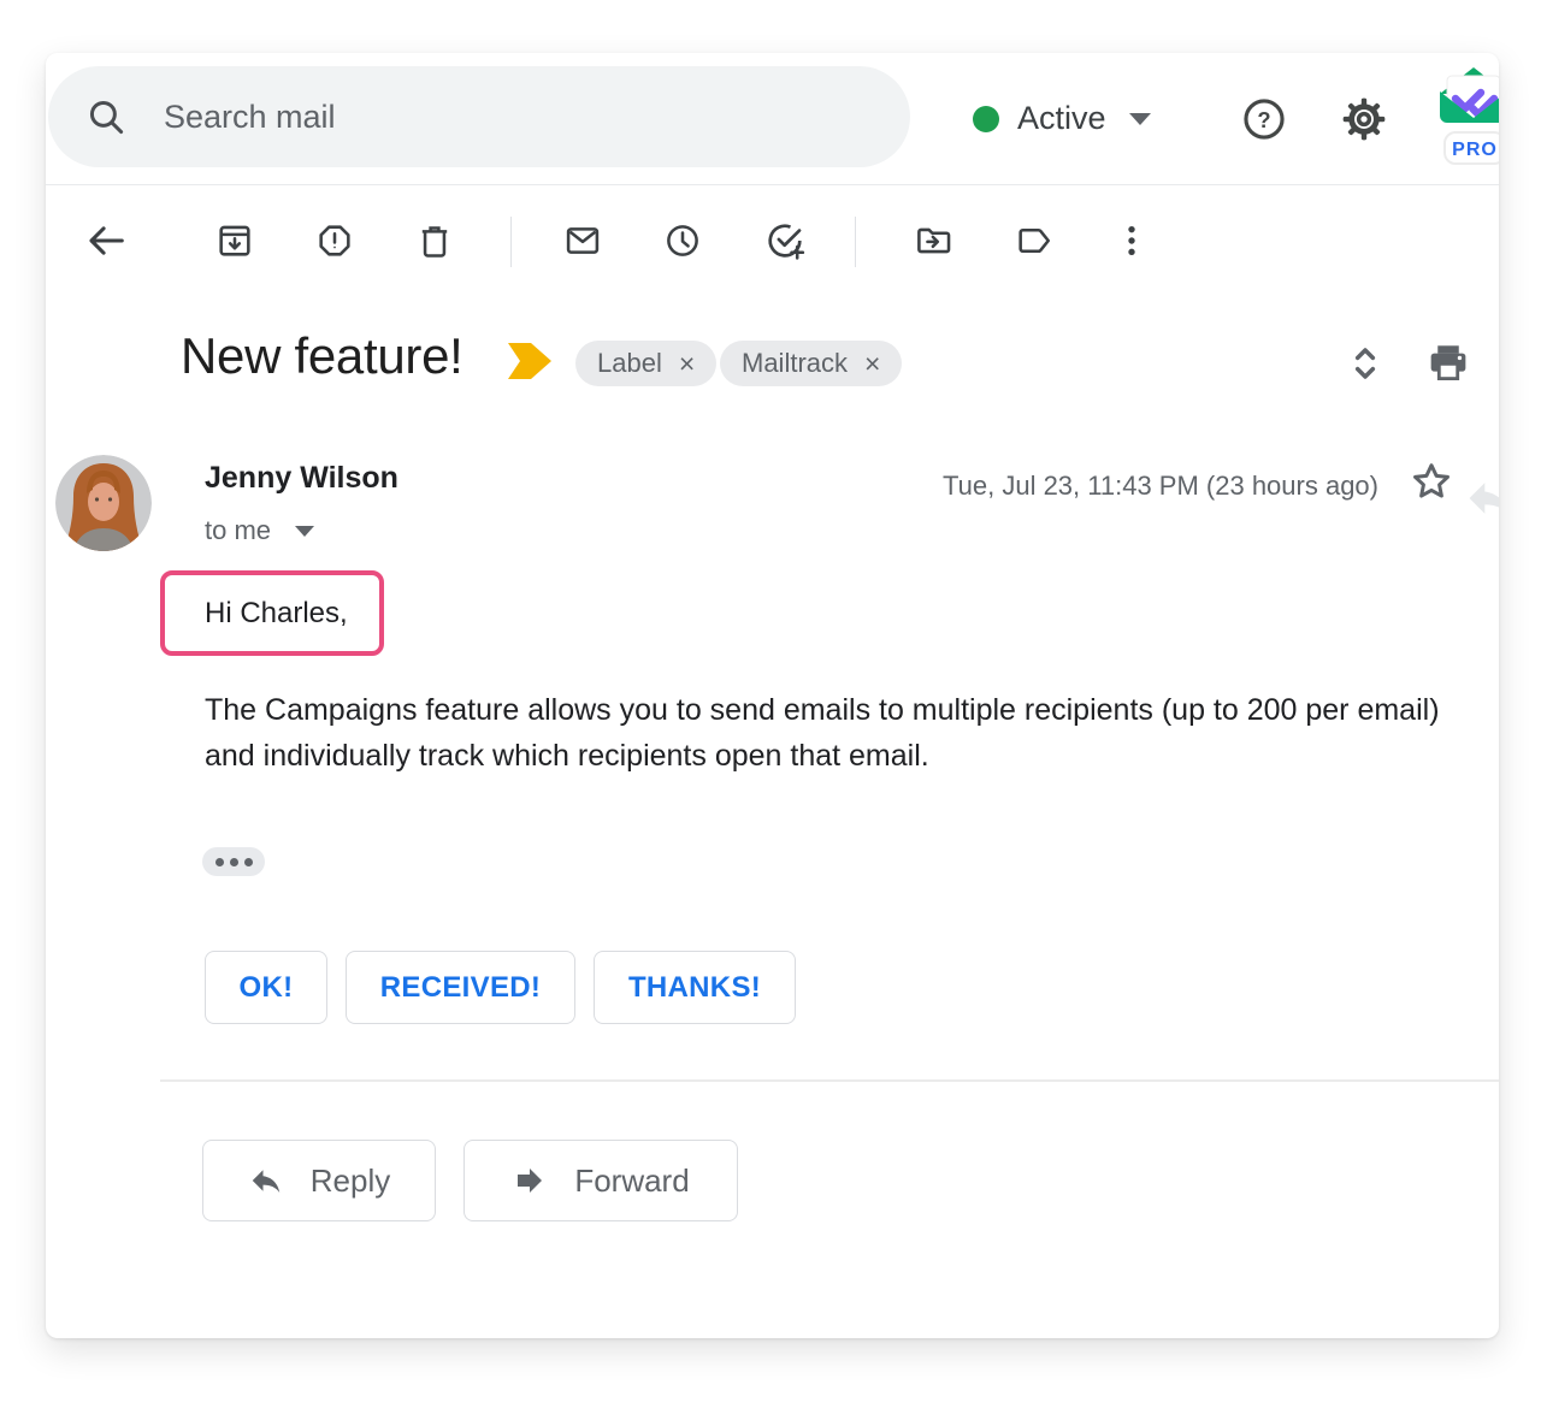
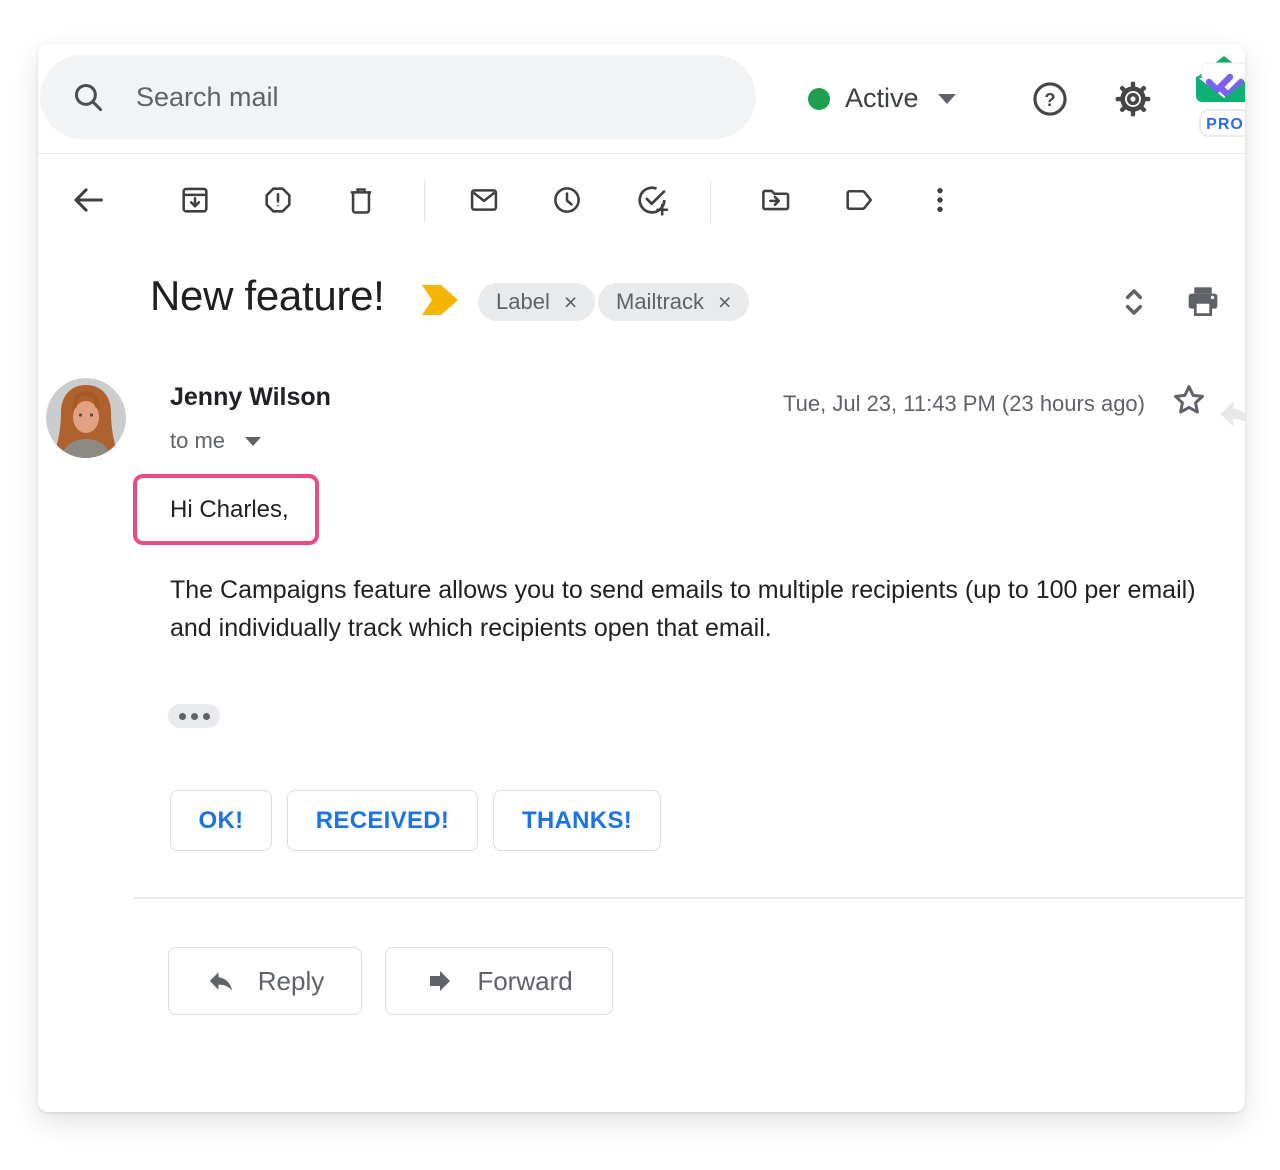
  Search mail
  Active
  ?
  PRO
  New feature!
  Label
  ×
  Mailtrack
  ×
  Jenny Wilson
  to me
  Tue, Jul 23, 11:43 PM (23 hours ago)
  Hi Charles,
- The Campaigns feature allows you to send emails to multiple recipients (up to 200 per email) and individually track which recipients open that email.
+ The Campaigns feature allows you to send emails to multiple recipients (up to 100 per email) and individually track which recipients open that email.
  OK!
  RECEIVED!
  THANKS!
  Reply
  Forward
